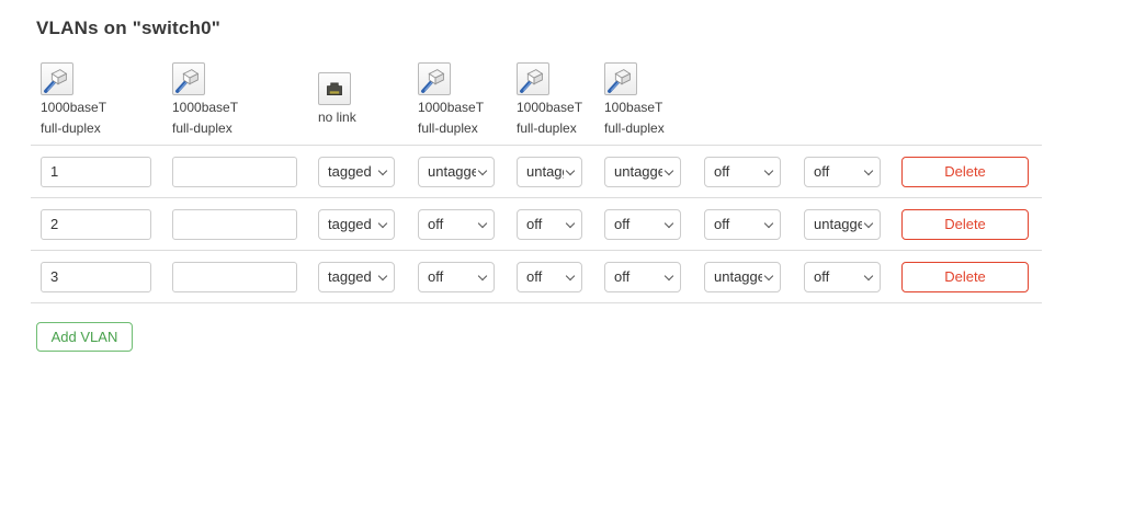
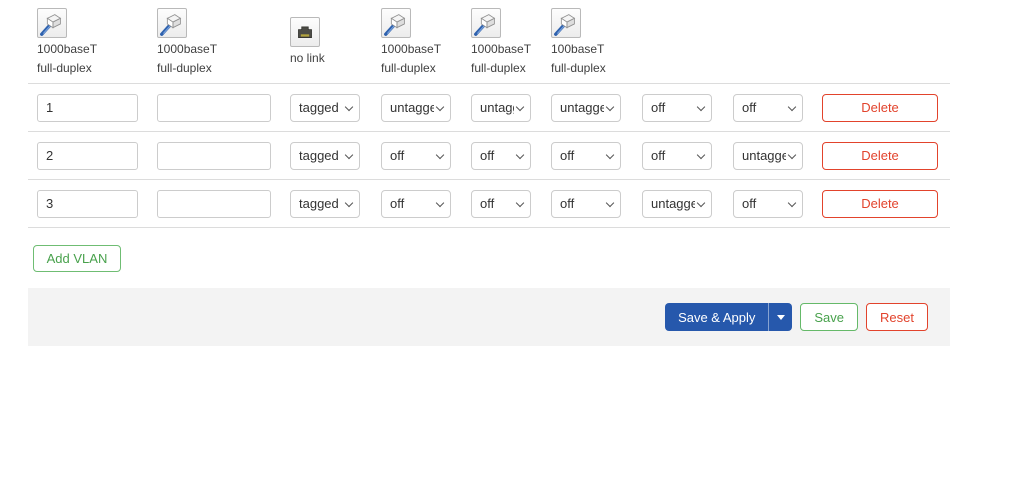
- VLANs on "switch0"
  1000baseT
  full-duplex
  1000baseT
  full-duplex
  no link
  1000baseT
  full-duplex
  1000baseT
  full-duplex
  100baseT
  full-duplex
  1
  tagged
  untagge
  untagge
  off
  off
  Delete
  2
  tagged
  off
  off
  off
  off
  untagge
  Delete
  3
  tagged
  off
  off
  off
  untagge
  off
  Delete
  Add VLAN
+ Save & Apply
+ Save
+ Reset
